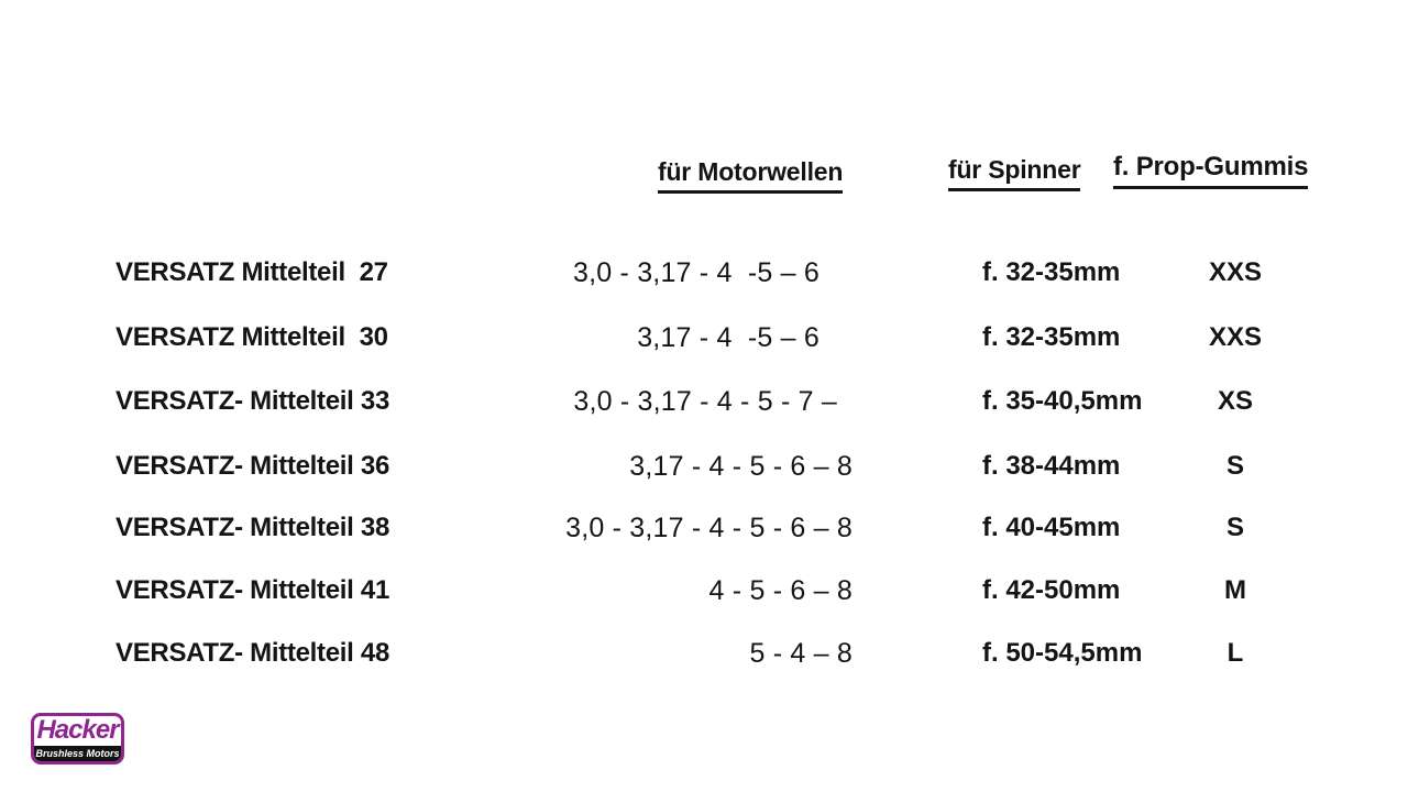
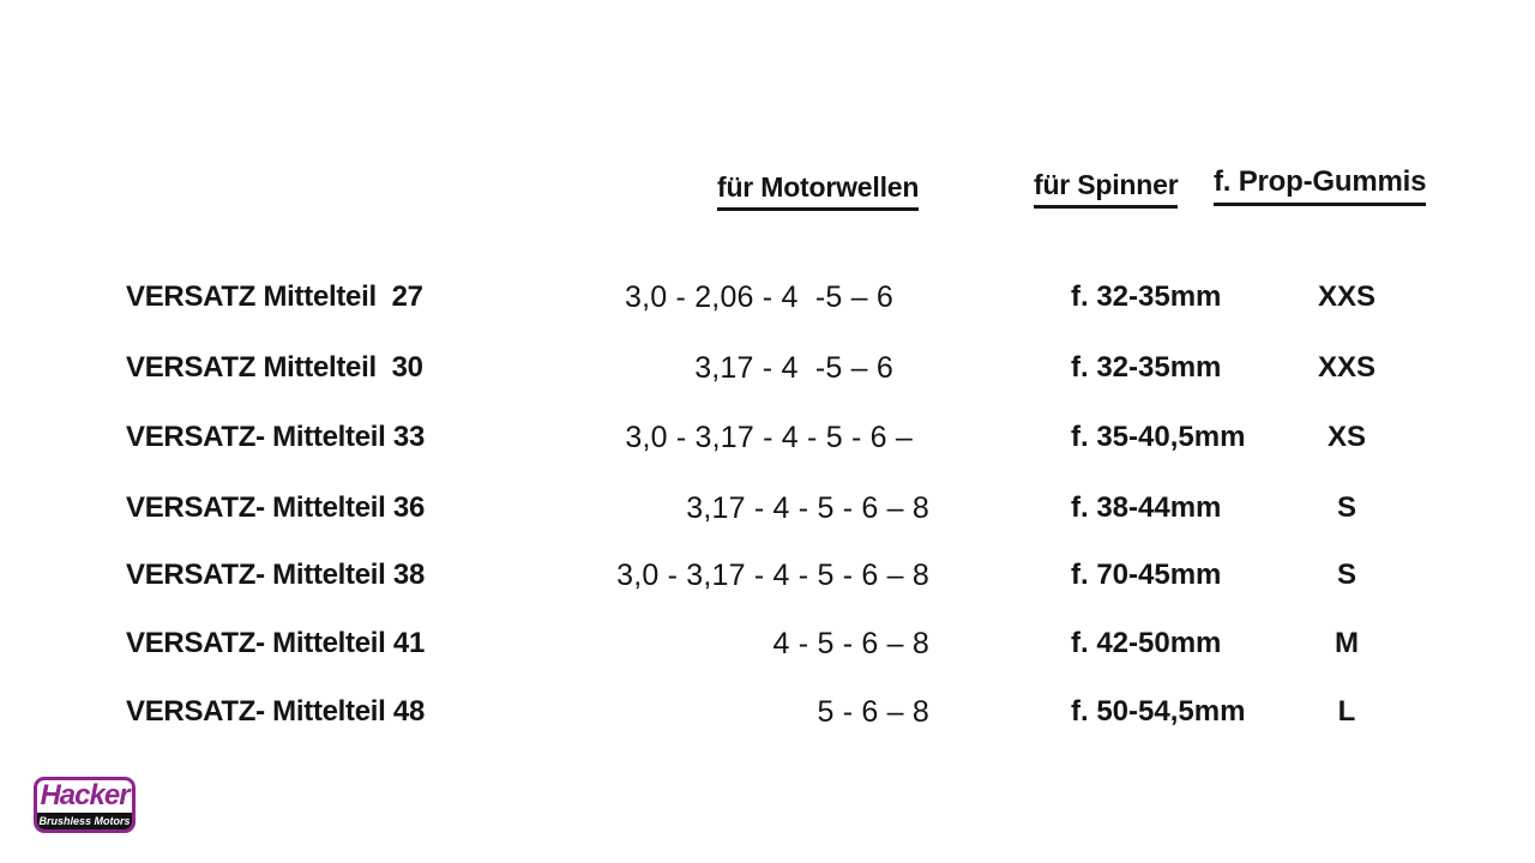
  für Motorwellen
  für Spinner
  f. Prop-Gummis
  VERSATZ Mittelteil 27
- 3,0 - 3,17 - 4 -5 – 6
+ 3,0 - 2,06 - 4 -5 – 6
  f. 32-35mm
  XXS
  VERSATZ Mittelteil 30
  3,17 - 4 -5 – 6
  f. 32-35mm
  XXS
  VERSATZ- Mittelteil 33
- 3,0 - 3,17 - 4 - 5 - 7 –
+ 3,0 - 3,17 - 4 - 5 - 6 –
  f. 35-40,5mm
  XS
  VERSATZ- Mittelteil 36
  3,17 - 4 - 5 - 6 – 8
  f. 38-44mm
  S
  VERSATZ- Mittelteil 38
  3,0 - 3,17 - 4 - 5 - 6 – 8
- f. 40-45mm
+ f. 70-45mm
  S
  VERSATZ- Mittelteil 41
  4 - 5 - 6 – 8
  f. 42-50mm
  M
  VERSATZ- Mittelteil 48
- 5 - 4 – 8
+ 5 - 6 – 8
  f. 50-54,5mm
  L
  Hacker
  Brushless Motors
